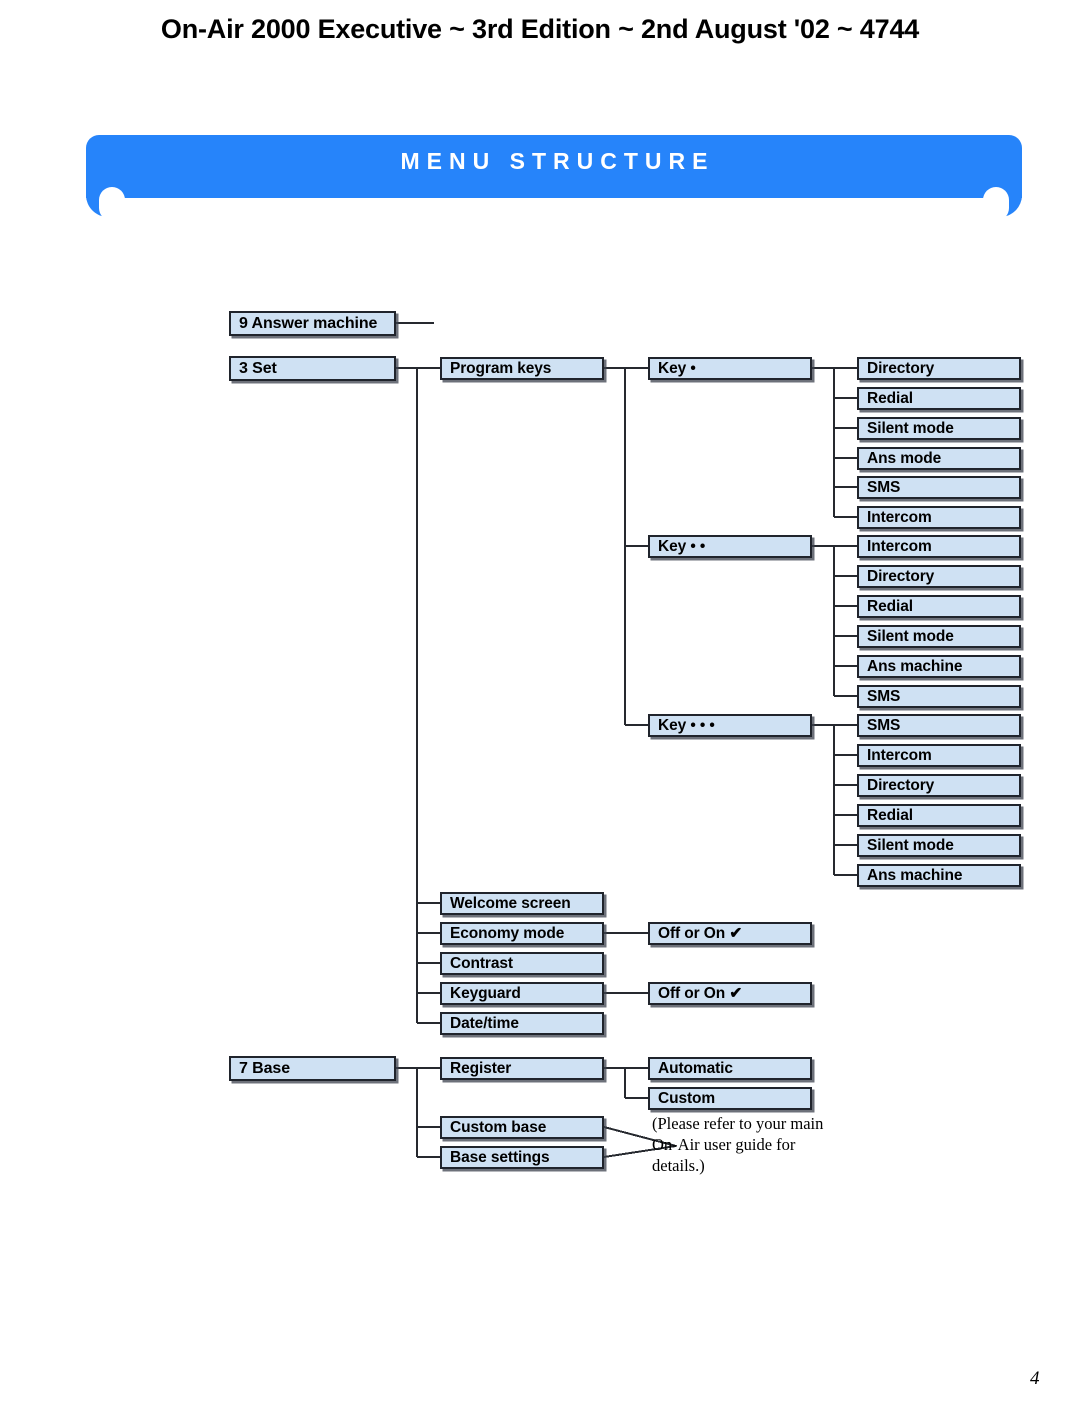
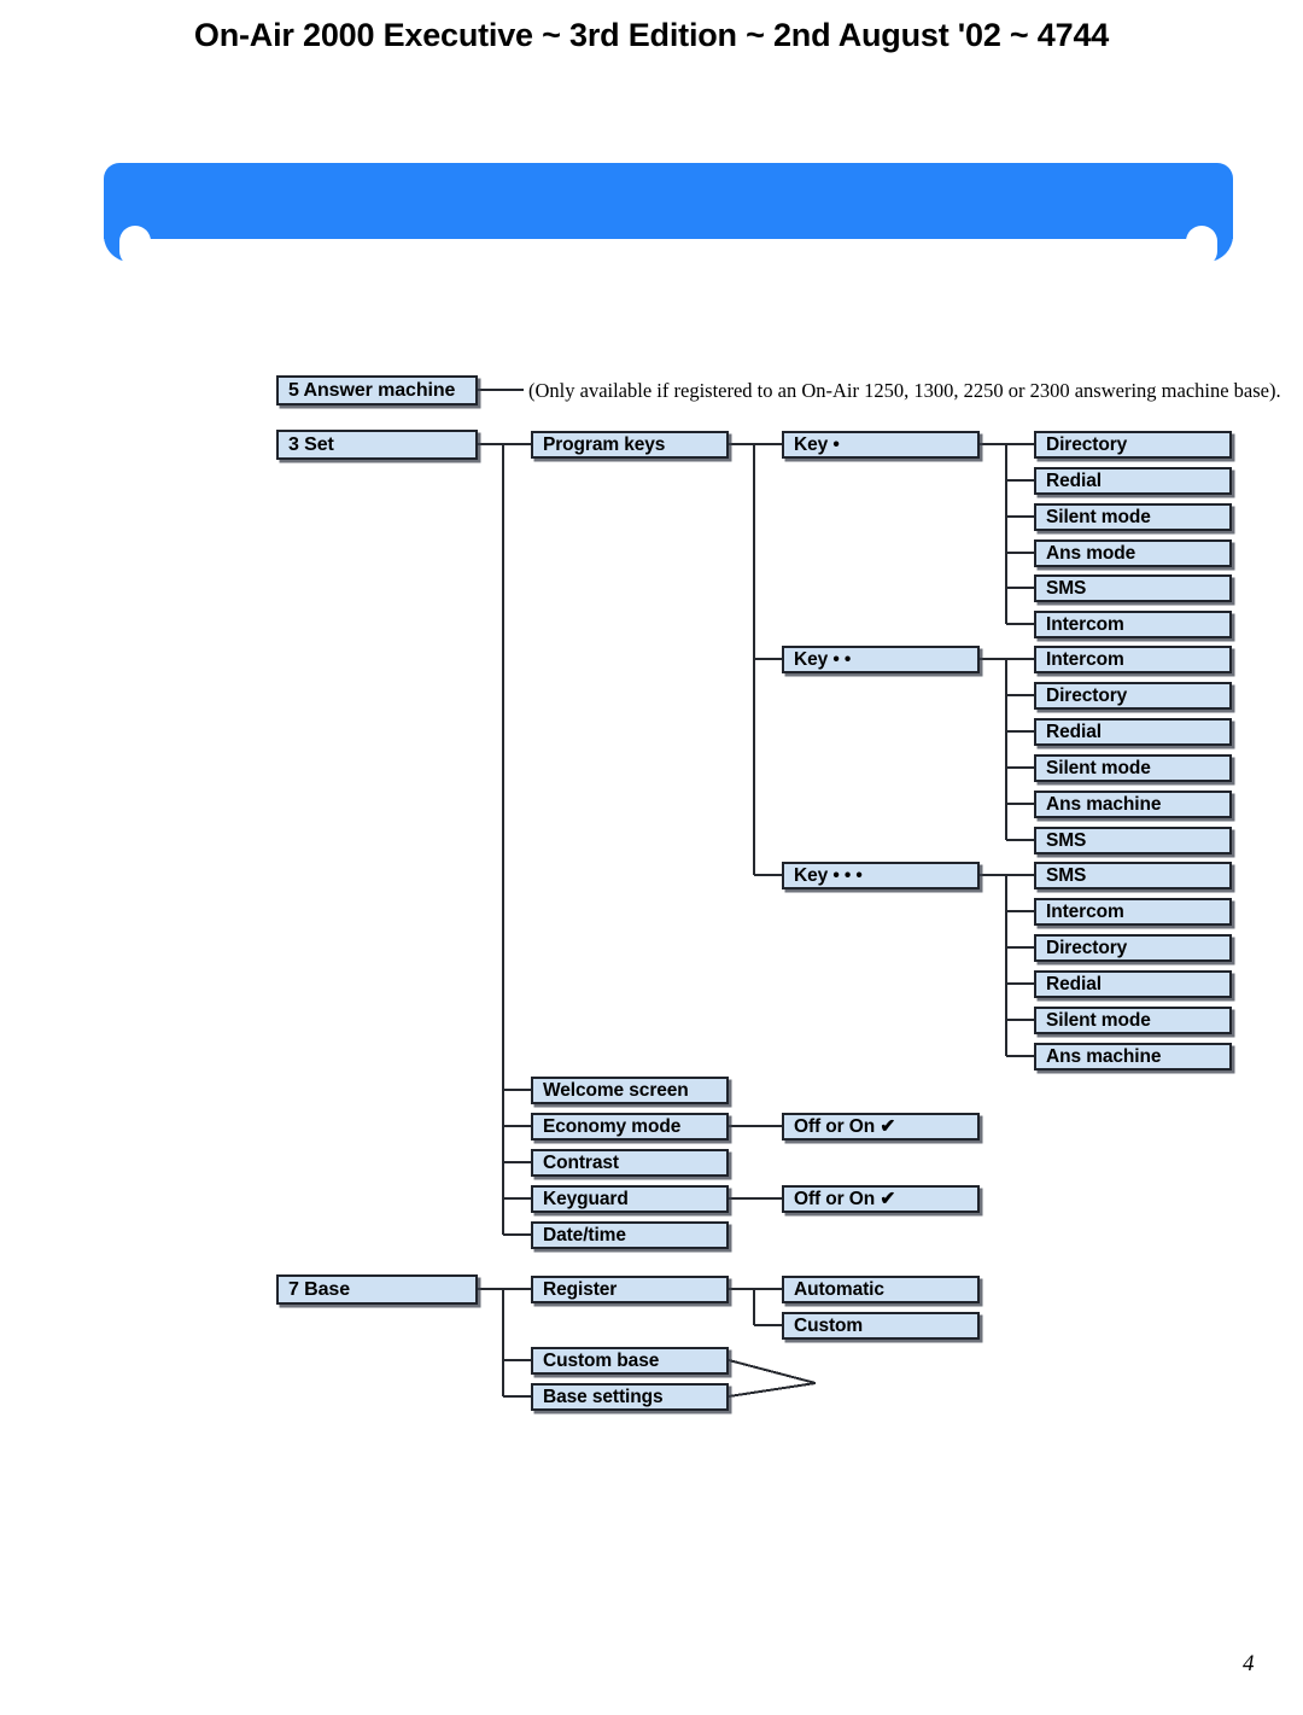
  On-Air 2000 Executive ~ 3rd Edition ~ 2nd August '02 ~ 4744
- MENU STRUCTURE
- 9 Answer machine
+ 5 Answer machine
+ (Only available if registered to an On-Air 1250, 1300, 2250 or 2300 answering machine base).
  3 Set
  Program keys
  Welcome screen
  Economy mode
  Off or On ✔
  Contrast
  Keyguard
  Off or On ✔
  Date/time
  Key •
  Key • •
  Key • • •
  Directory
  Redial
  Silent mode
  Ans mode
  SMS
  Intercom
  Intercom
  Directory
  Redial
  Silent mode
  Ans machine
  SMS
  SMS
  Intercom
  Directory
  Redial
  Silent mode
  Ans machine
  7 Base
  Register
  Automatic
  Custom
  Custom base
  Base settings
- (Please refer to your main On-Air user guide for details.)
  4
